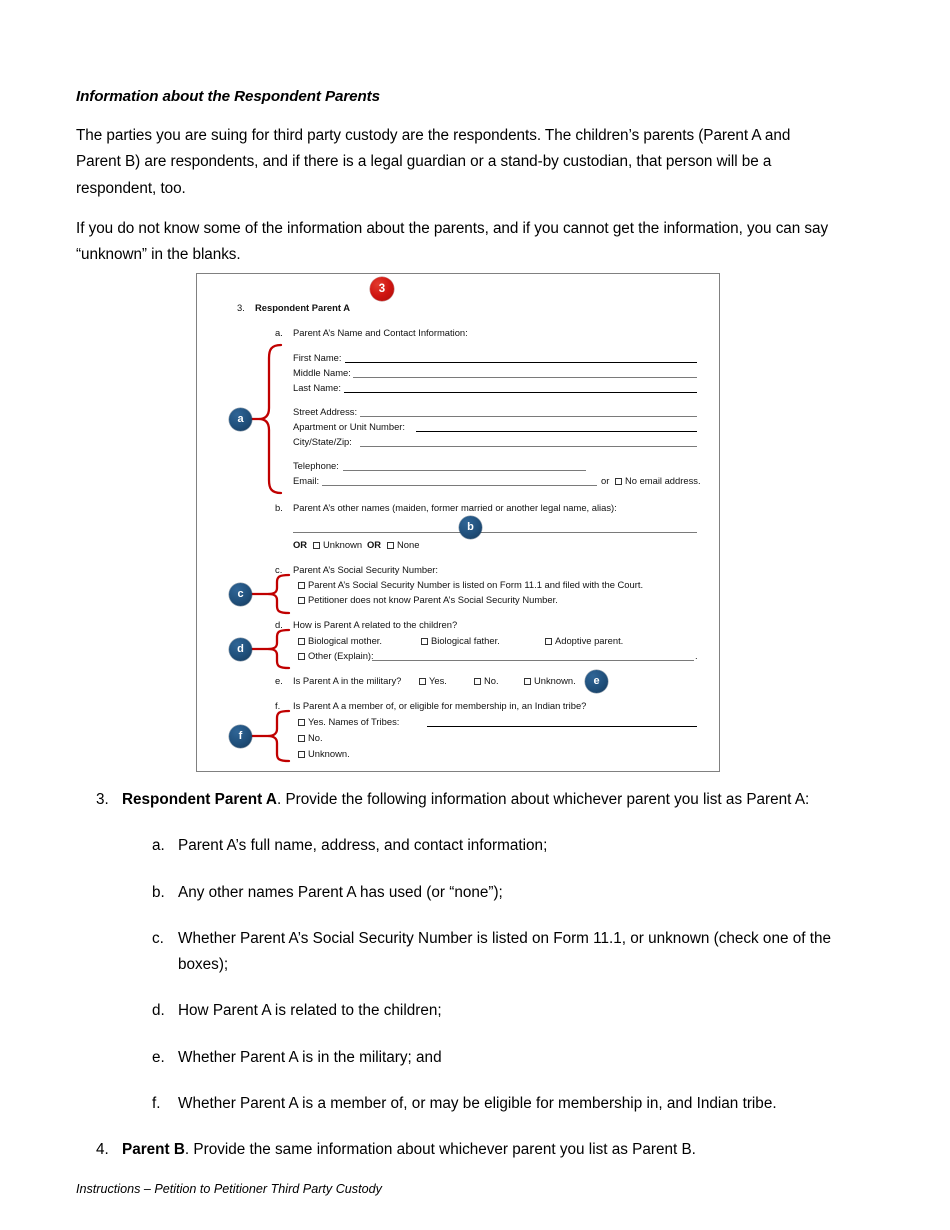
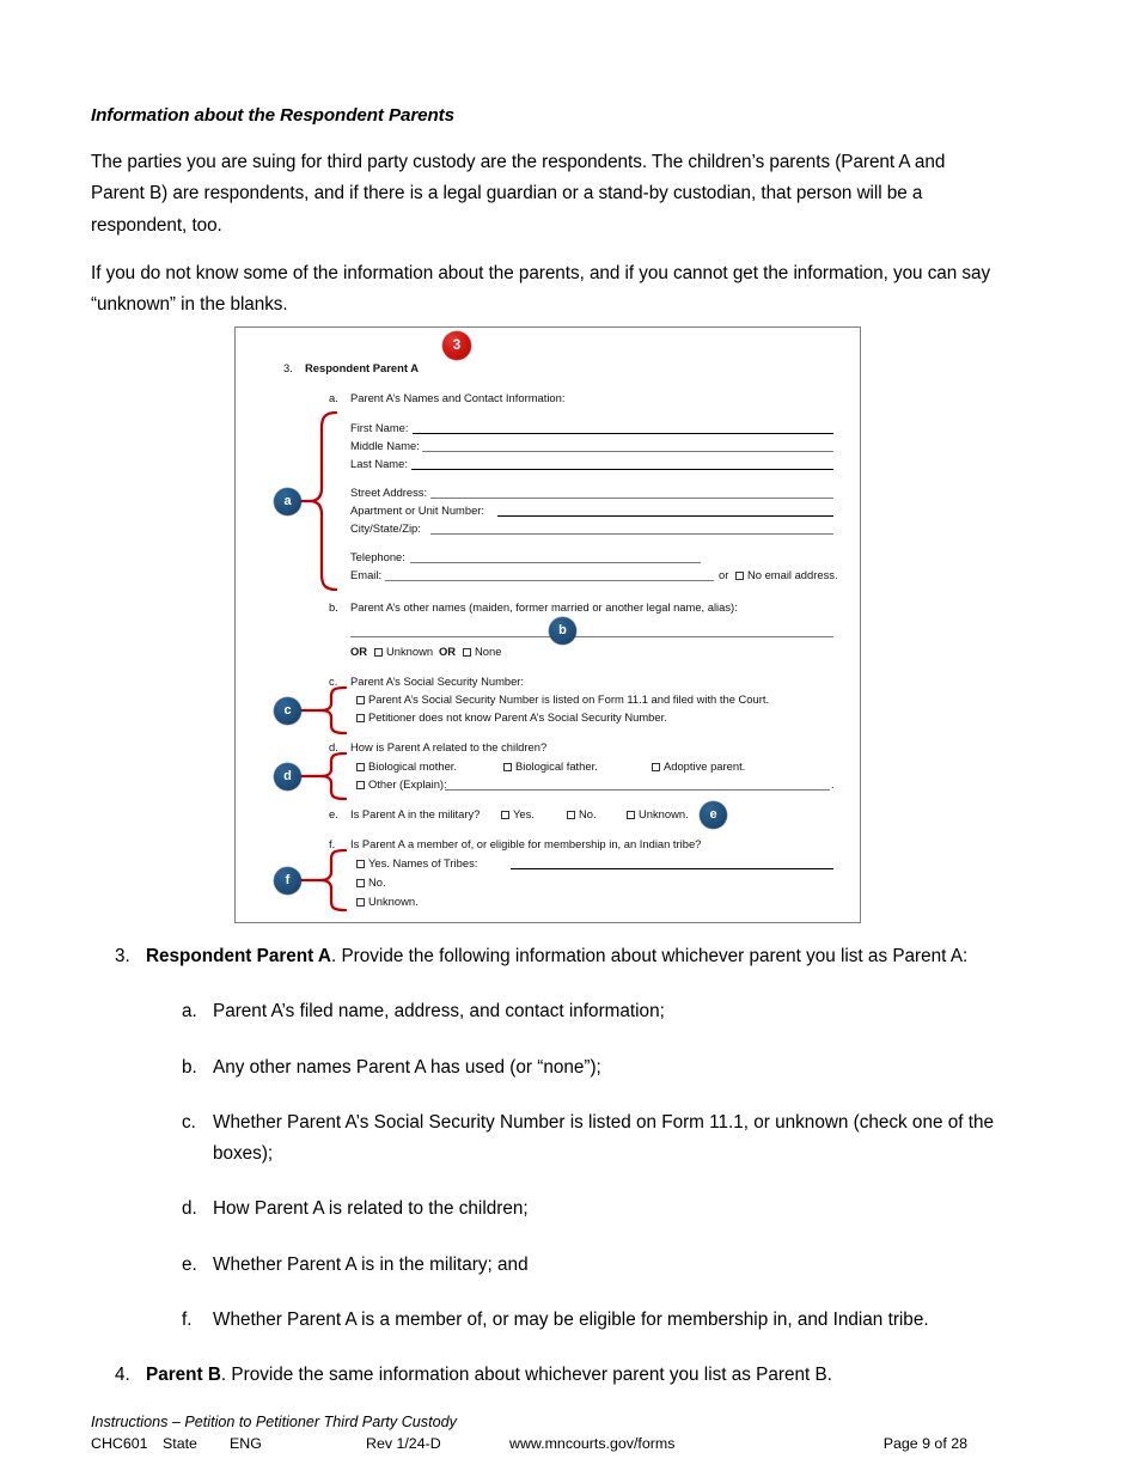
  Information about the Respondent Parents
  The parties you are suing for third party custody are the respondents. The children’s parents (Parent A and Parent B) are respondents, and if there is a legal guardian or a stand-by custodian, that person will be a respondent, too.
  If you do not know some of the information about the parents, and if you cannot get the information, you can say “unknown” in the blanks.
  3.
  Respondent Parent A
  a.
- Parent A’s Name and Contact Information:
+ Parent A’s Names and Contact Information:
  First Name:
  Middle Name:
  Last Name:
  Street Address:
  Apartment or Unit Number:
  City/State/Zip:
  Telephone:
  Email:
  or
  No email address.
  b.
  Parent A’s other names (maiden, former married or another legal name, alias):
  OR
  Unknown
  OR
  None
  c.
  Parent A’s Social Security Number:
  Parent A’s Social Security Number is listed on Form 11.1 and filed with the Court.
  Petitioner does not know Parent A’s Social Security Number.
  d.
  How is Parent A related to the children?
  Biological mother.
  Biological father.
  Adoptive parent.
  Other (Explain):
  .
  e.
  Is Parent A in the military?
  Yes.
  No.
  Unknown.
  f.
  Is Parent A a member of, or eligible for membership in, an Indian tribe?
  Yes. Names of Tribes:
  No.
  Unknown.
  3
  a
  b
  c
  d
  e
  f
  3.
  Respondent Parent A. Provide the following information about whichever parent you list as Parent A:
  a.
- Parent A’s full name, address, and contact information;
+ Parent A’s filed name, address, and contact information;
  b.
  Any other names Parent A has used (or “none”);
  c.
  Whether Parent A’s Social Security Number is listed on Form 11.1, or unknown (check one of the boxes);
  d.
  How Parent A is related to the children;
  e.
  Whether Parent A is in the military; and
  f.
  Whether Parent A is a member of, or may be eligible for membership in, and Indian tribe.
  4.
  Parent B. Provide the same information about whichever parent you list as Parent B.
  Instructions – Petition to Petitioner Third Party Custody
+ CHC601
+ State
+ ENG
+ Rev 1/24-D
+ www.mncourts.gov/forms
+ Page 9 of 28
